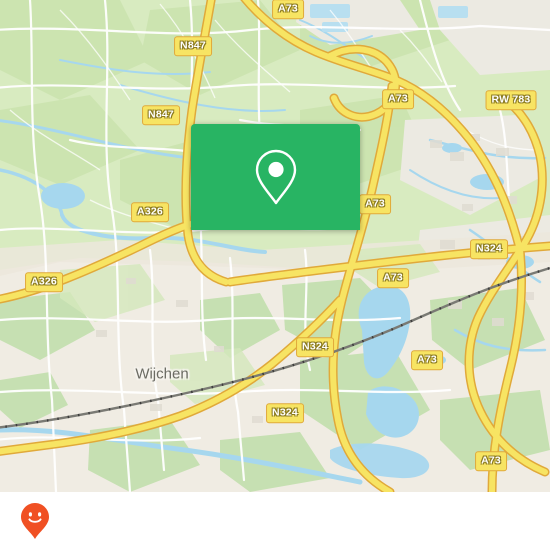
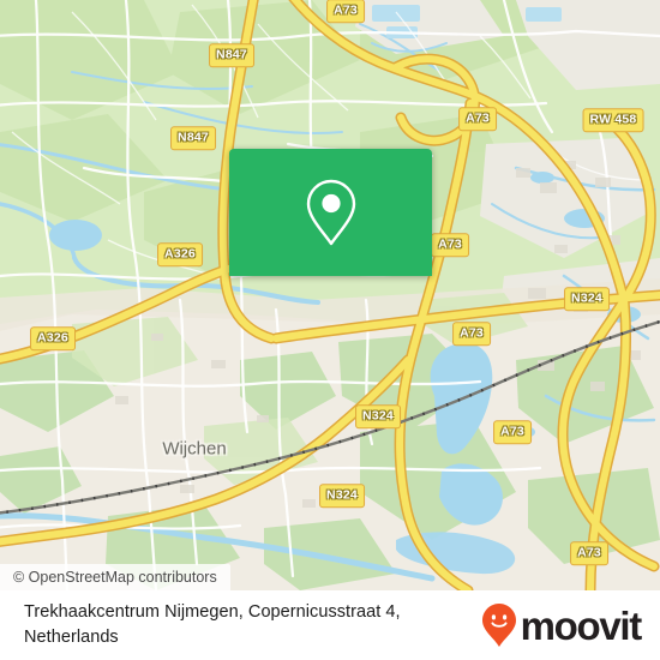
  A73
  N847
  N847
  A73
- RW 783
+ RW 458
  A326
  A73
  N324
  A326
  A73
  N324
  A73
  N324
  A73
  Wijchen
+ © OpenStreetMap contributors
+ Trekhaakcentrum Nijmegen, Copernicusstraat 4, Netherlands
+ moovit
